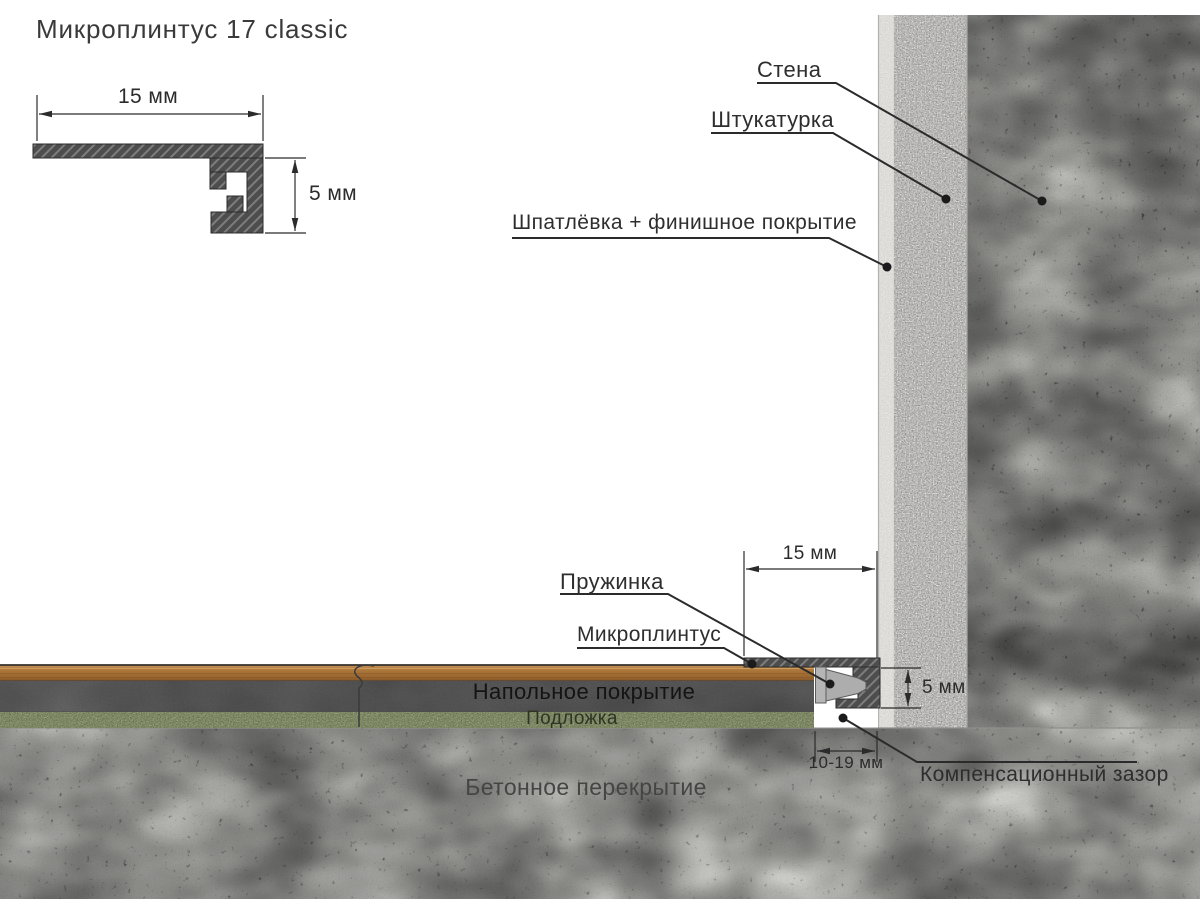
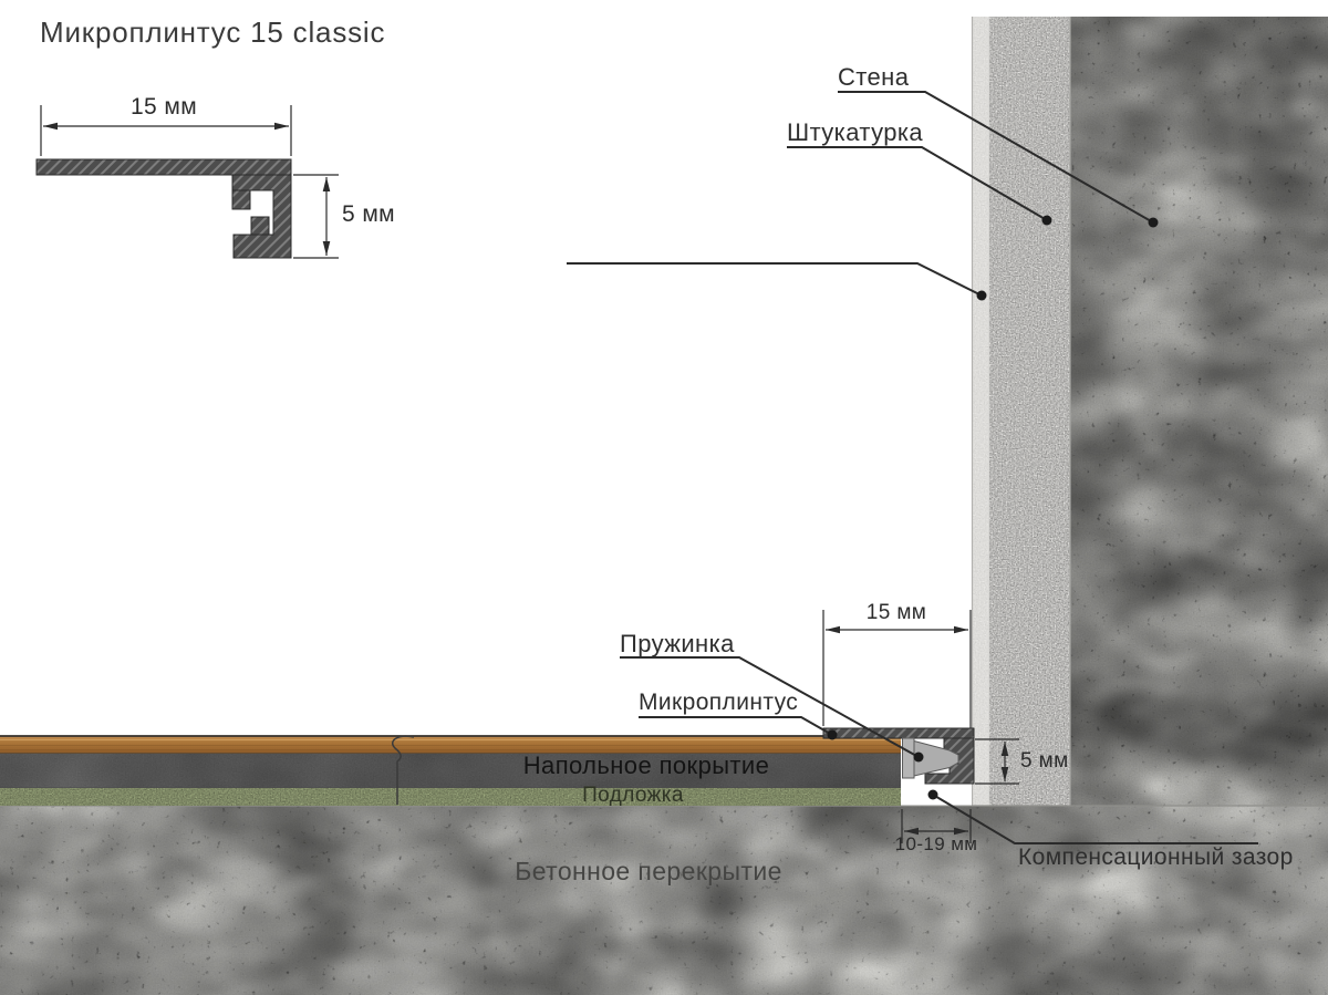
- Микроплинтус 17 classic
+ Микроплинтус 15 classic
  15 мм
  5 мм
  Стена
  Штукатурка
- Шпатлёвка + финишное покрытие
  Пружинка
  Микроплинтус
  Компенсационный зазор
  15 мм
  5 мм
  10-19 мм
  Напольное покрытие
  Подложка
  Бетонное перекрытие
